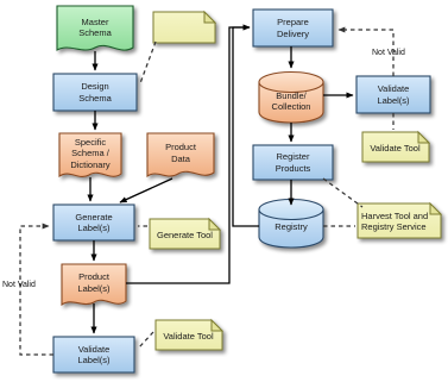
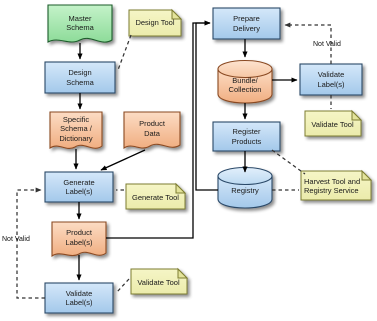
  Master
  Schema
+ Design Tool
  Design
  Schema
  Specific
  Schema /
  Dictionary
  Product
  Data
  Generate
  Label(s)
  Generate Tool
  Product
  Label(s)
  Validate
  Label(s)
  Validate Tool
  Prepare
  Delivery
  Bundle/
  Collection
  Validate
  Label(s)
  Validate Tool
  Register
  Products
  Registry
  Harvest Tool and
  Registry Service
